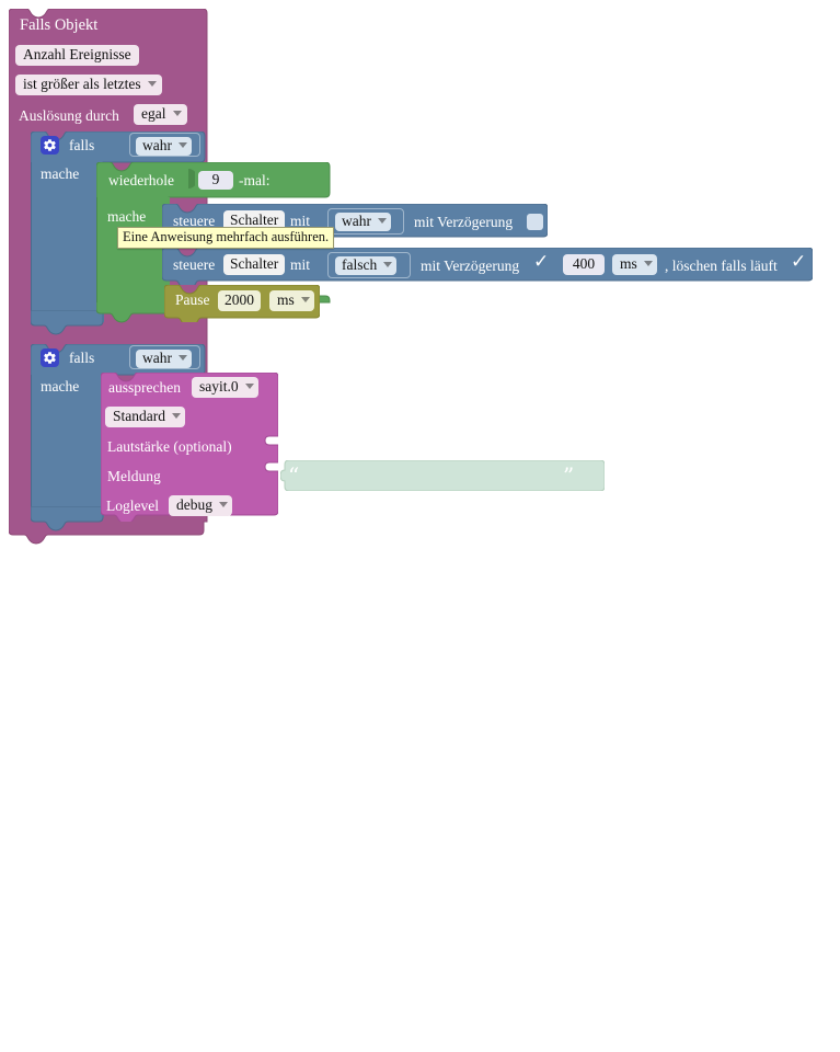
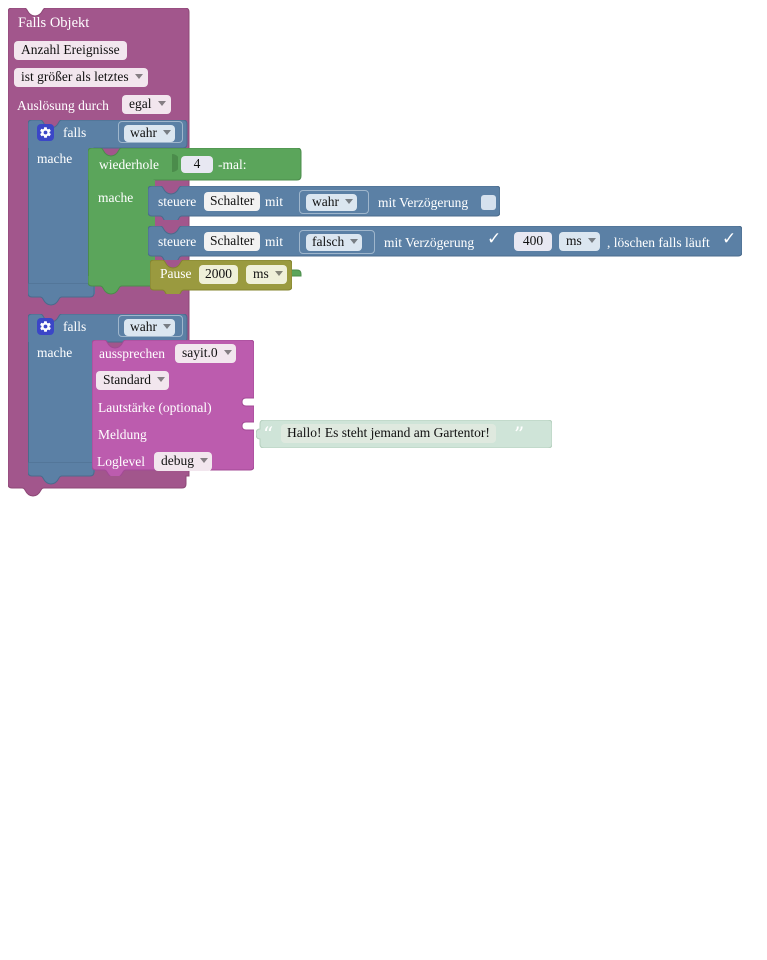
  Falls Objekt
  Anzahl Ereignisse
  ist größer als letztes
  Auslösung durch
  egal
  falls
  mache
  wahr
  wiederhole
- 9
+ 4
  -mal:
  mache
  steuere
  Schalter
  mit
  wahr
  mit Verzögerung
  steuere
  Schalter
  mit
  falsch
  mit Verzögerung
  400
  ms
  , löschen falls läuft
  Pause
  2000
  ms
  falls
  mache
  wahr
  aussprechen
  sayit.0
  Standard
  Lautstärke (optional)
  Meldung
  Loglevel
  debug
  “
+ Hallo! Es steht jemand am Gartentor!
  ”
- Eine Anweisung mehrfach ausführen.
